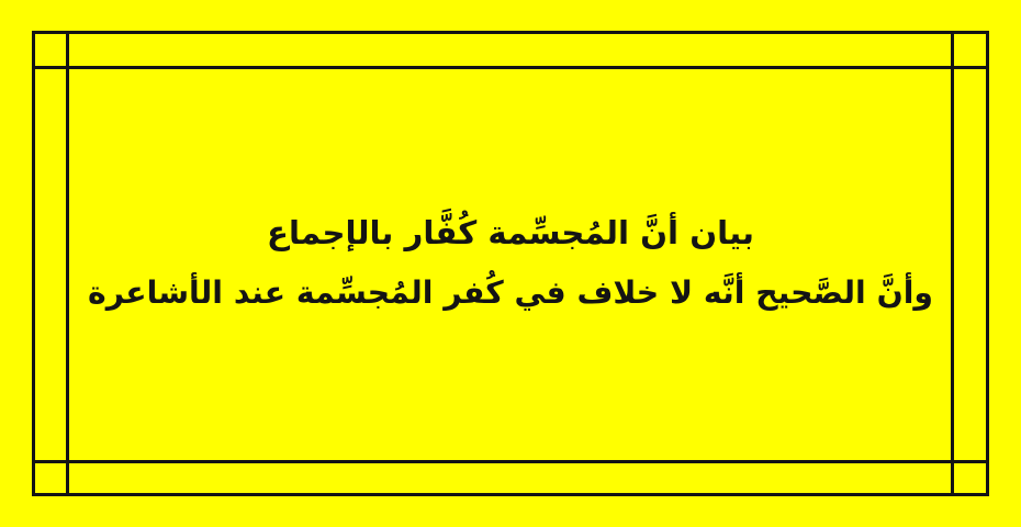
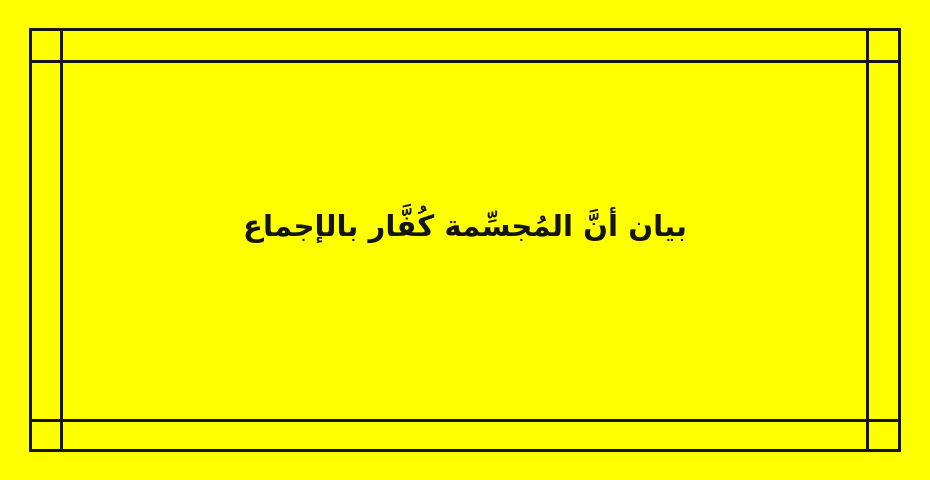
  بيان أنَّ المُجسِّمة كُفَّار بالإجماع
- وأنَّ الصَّحيح أنَّه لا خلاف في كُفر المُجسِّمة عند الأشاعرة
